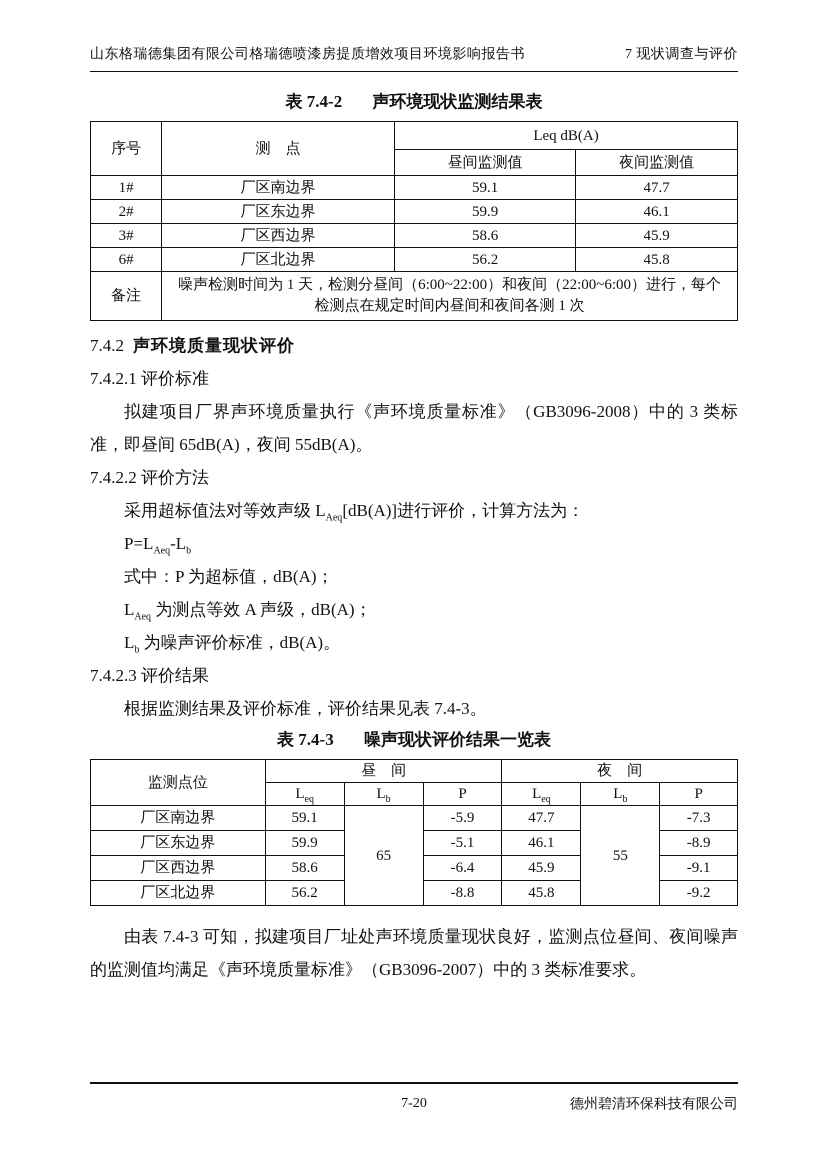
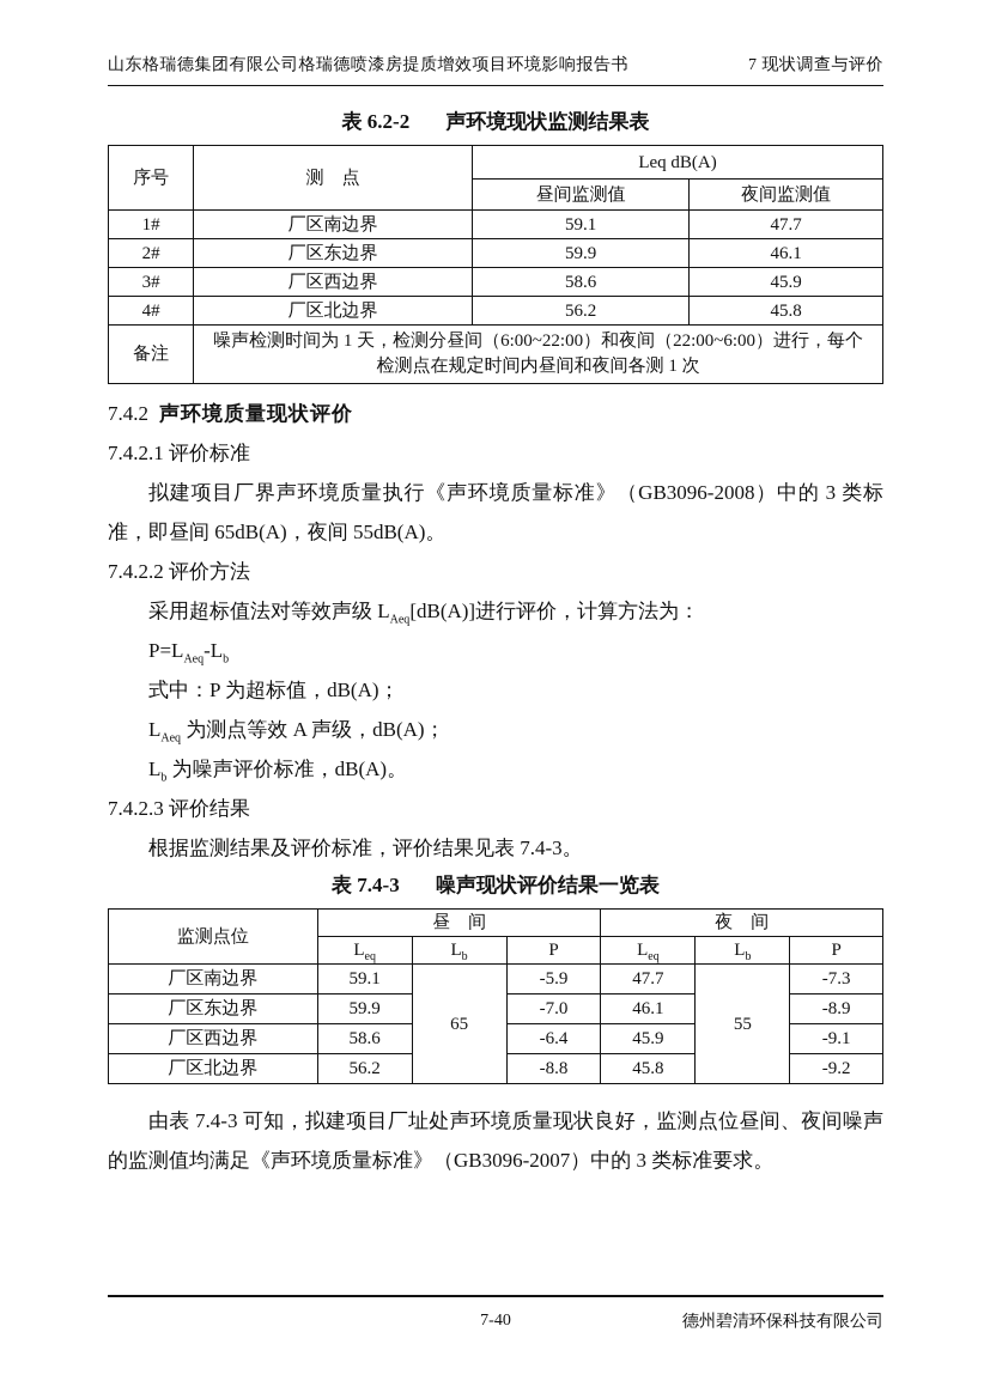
  山东格瑞德集团有限公司格瑞德喷漆房提质增效项目环境影响报告书
  7 现状调查与评价
- 表 7.4-2 声环境现状监测结果表
+ 表 6.2-2 声环境现状监测结果表
  序号	测 点	Leq dB(A)
  昼间监测值	夜间监测值
  1#	厂区南边界	59.1	47.7
  2#	厂区东边界	59.9	46.1
  3#	厂区西边界	58.6	45.9
- 6#	厂区北边界	56.2	45.8
+ 4#	厂区北边界	56.2	45.8
  备注	噪声检测时间为 1 天，检测分昼间（6:00~22:00）和夜间（22:00~6:00）进行，每个检测点在规定时间内昼间和夜间各测 1 次
  7.4.2 声环境质量现状评价
  7.4.2.1 评价标准
  拟建项目厂界声环境质量执行《声环境质量标准》（GB3096-2008）中的 3 类标准，即昼间 65dB(A)，夜间 55dB(A)。
  7.4.2.2 评价方法
  采用超标值法对等效声级 LAeq[dB(A)]进行评价，计算方法为：
  P=LAeq-Lb
  式中：P 为超标值，dB(A)；
  LAeq 为测点等效 A 声级，dB(A)；
  Lb 为噪声评价标准，dB(A)。
  7.4.2.3 评价结果
  根据监测结果及评价标准，评价结果见表 7.4-3。
  表 7.4-3 噪声现状评价结果一览表
  监测点位	昼 间	夜 间
  Leq	Lb	P	Leq	Lb	P
  厂区南边界	59.1	65	-5.9	47.7	55	-7.3
- 厂区东边界	59.9	-5.1	46.1	-8.9
+ 厂区东边界	59.9	-7.0	46.1	-8.9
  厂区西边界	58.6	-6.4	45.9	-9.1
  厂区北边界	56.2	-8.8	45.8	-9.2
  由表 7.4-3 可知，拟建项目厂址处声环境质量现状良好，监测点位昼间、夜间噪声的监测值均满足《声环境质量标准》（GB3096-2007）中的 3 类标准要求。
- 7-20
+ 7-40
  德州碧清环保科技有限公司
